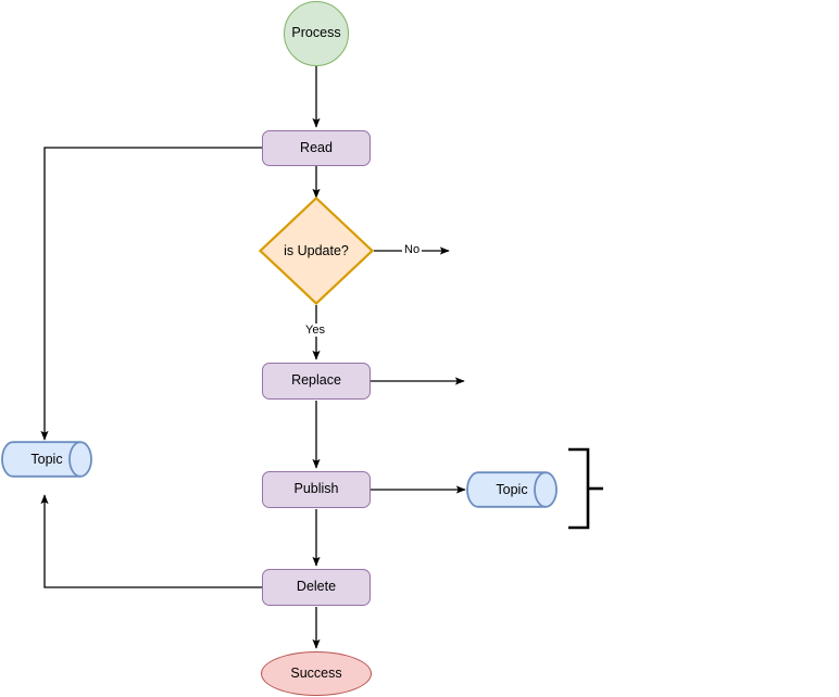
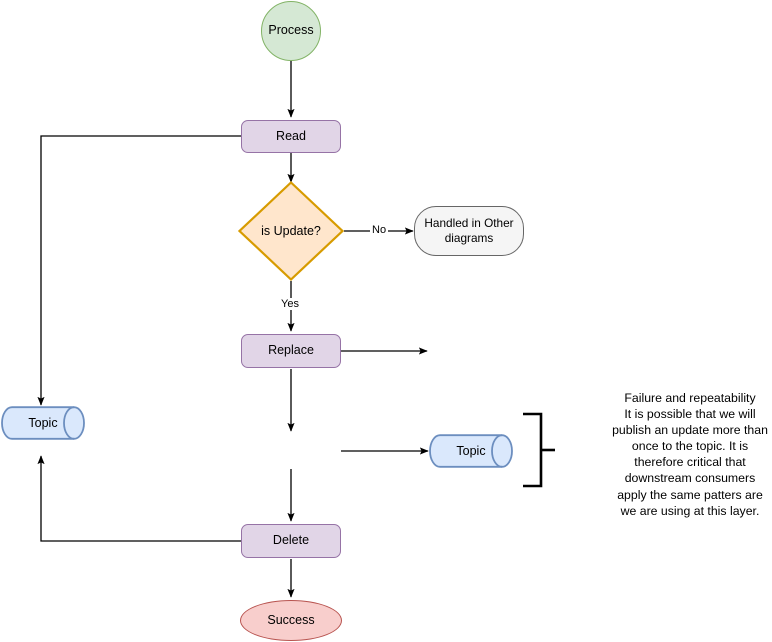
  Process
  Read
  is Update?
+ Handled in Other diagrams
  Replace
- Publish
  Topic
  Topic
  Delete
  Success
  No
  Yes
+ Failure and repeatability
+ It is possible that we will
+ publish an update more than
+ once to the topic. It is
+ therefore critical that
+ downstream consumers
+ apply the same patters are
+ we are using at this layer.
